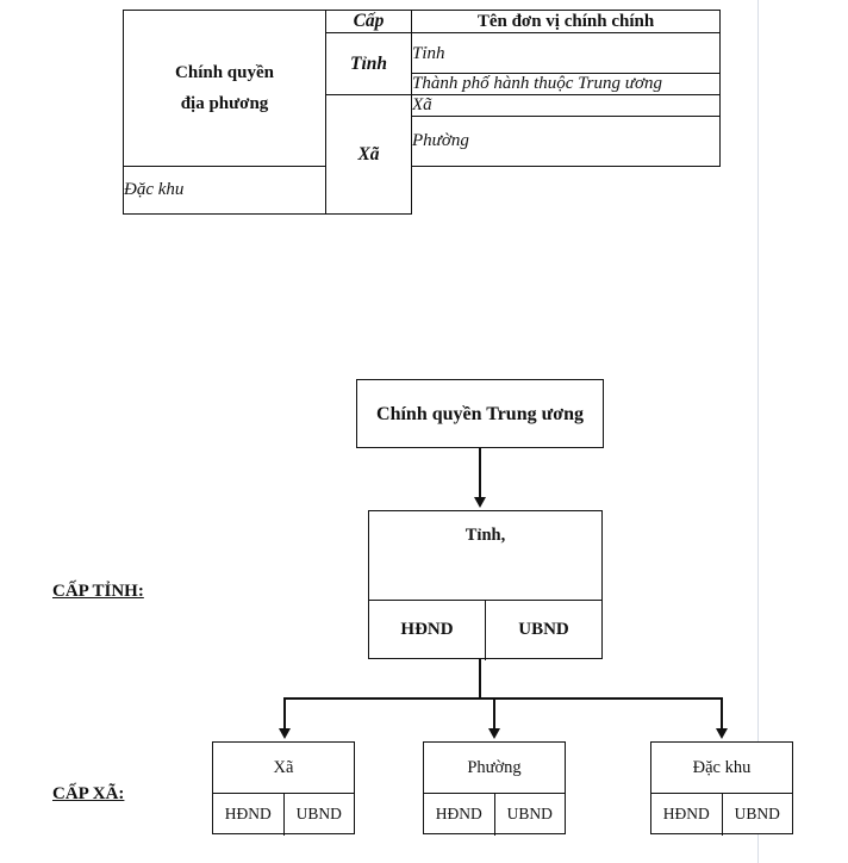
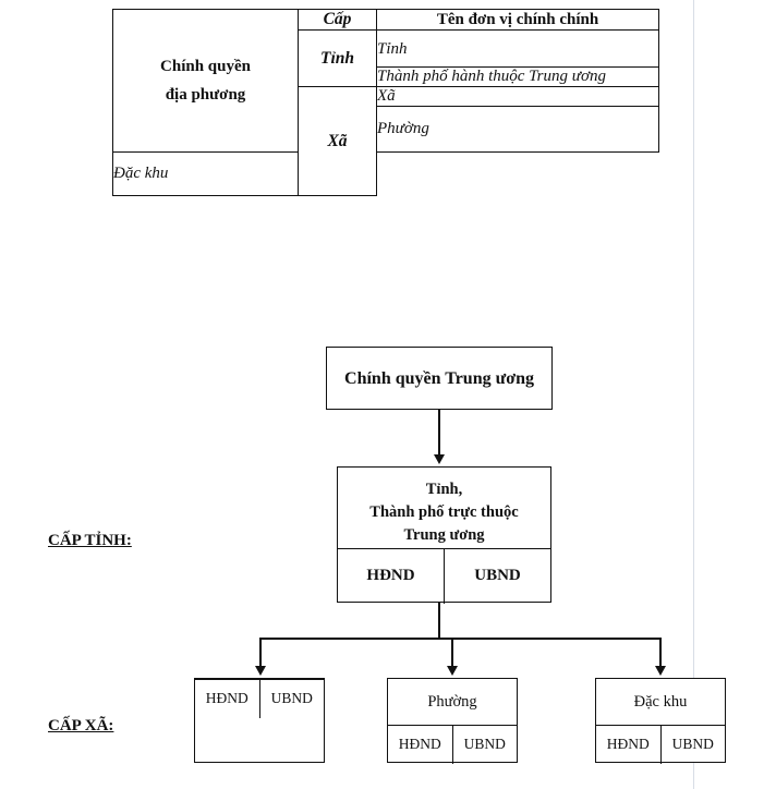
  Chính quyền địa phương	Cấp	Tên đơn vị chính chính
  Tỉnh	Tỉnh
  Thành phố hành thuộc Trung ương
  Xã	Xã
  Phường
  Đặc khu
  Chính quyền Trung ương
  Tỉnh,
+ Thành phố trực thuộc
+ Trung ương
  HĐND
  UBND
- Xã
  HĐND
  UBND
  Phường
  HĐND
  UBND
  Đặc khu
  HĐND
  UBND
  CẤP TỈNH:
  CẤP XÃ:
